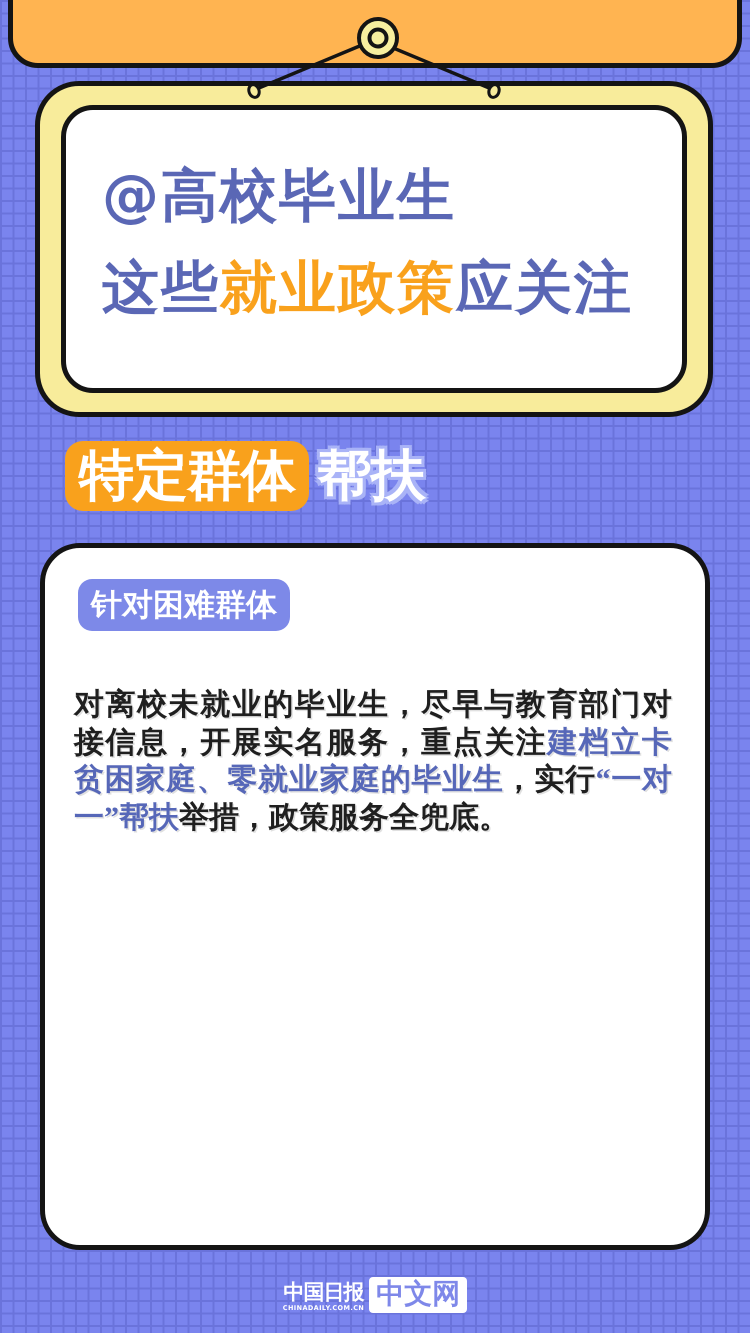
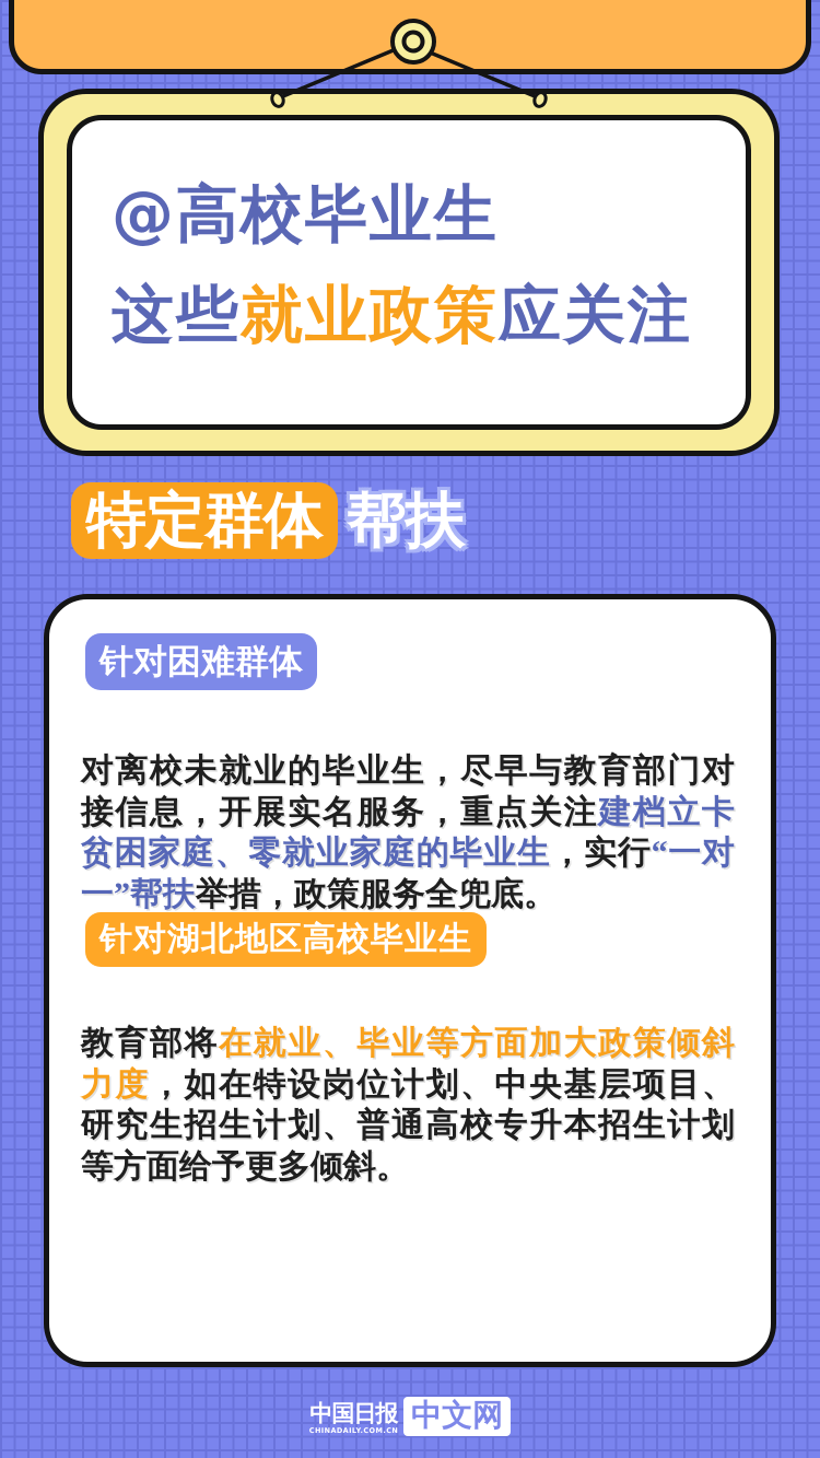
  @高校毕业生
  这些就业政策应关注
  特定群体 帮扶
  针对困难群体
  对离校未就业的毕业生，尽早与教育部门对接信息，开展实名服务，重点关注建档立卡贫困家庭、零就业家庭的毕业生，实行“一对一”帮扶举措，政策服务全兜底。
+ 针对湖北地区高校毕业生
+ 教育部将在就业、毕业等方面加大政策倾斜力度，如在特设岗位计划、中央基层项目、研究生招生计划、普通高校专升本招生计划等方面给予更多倾斜。
  中国日报
  CHINADAILY.COM.CN
  中文网
